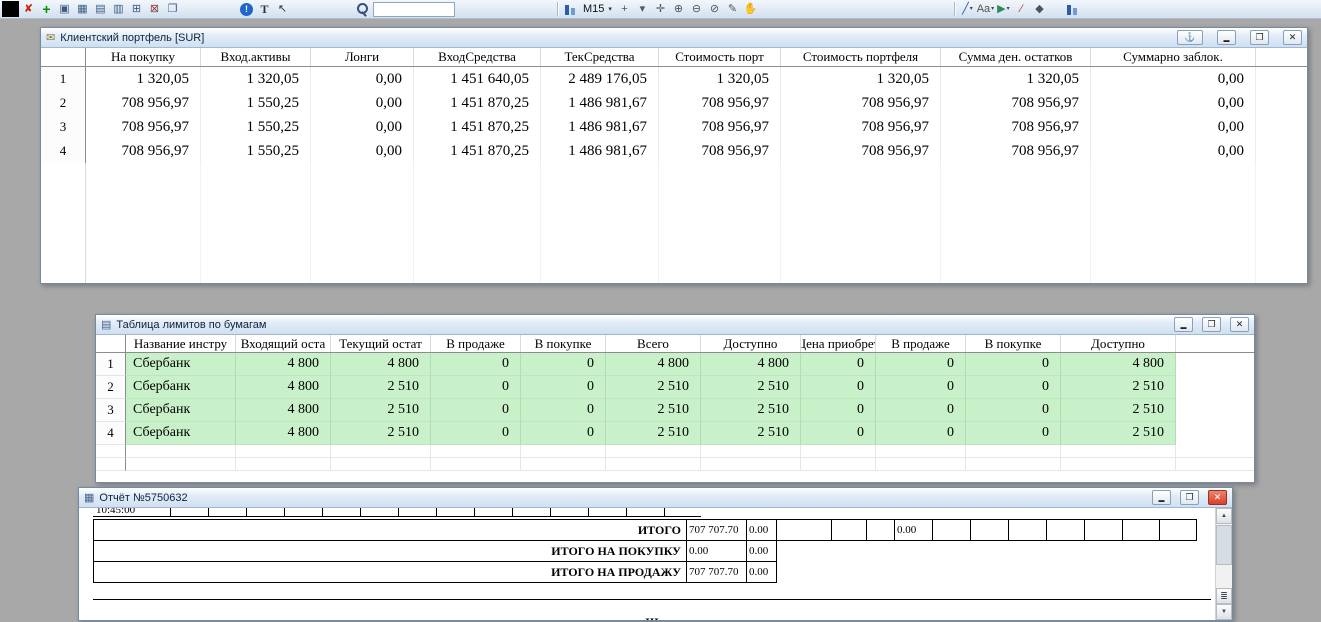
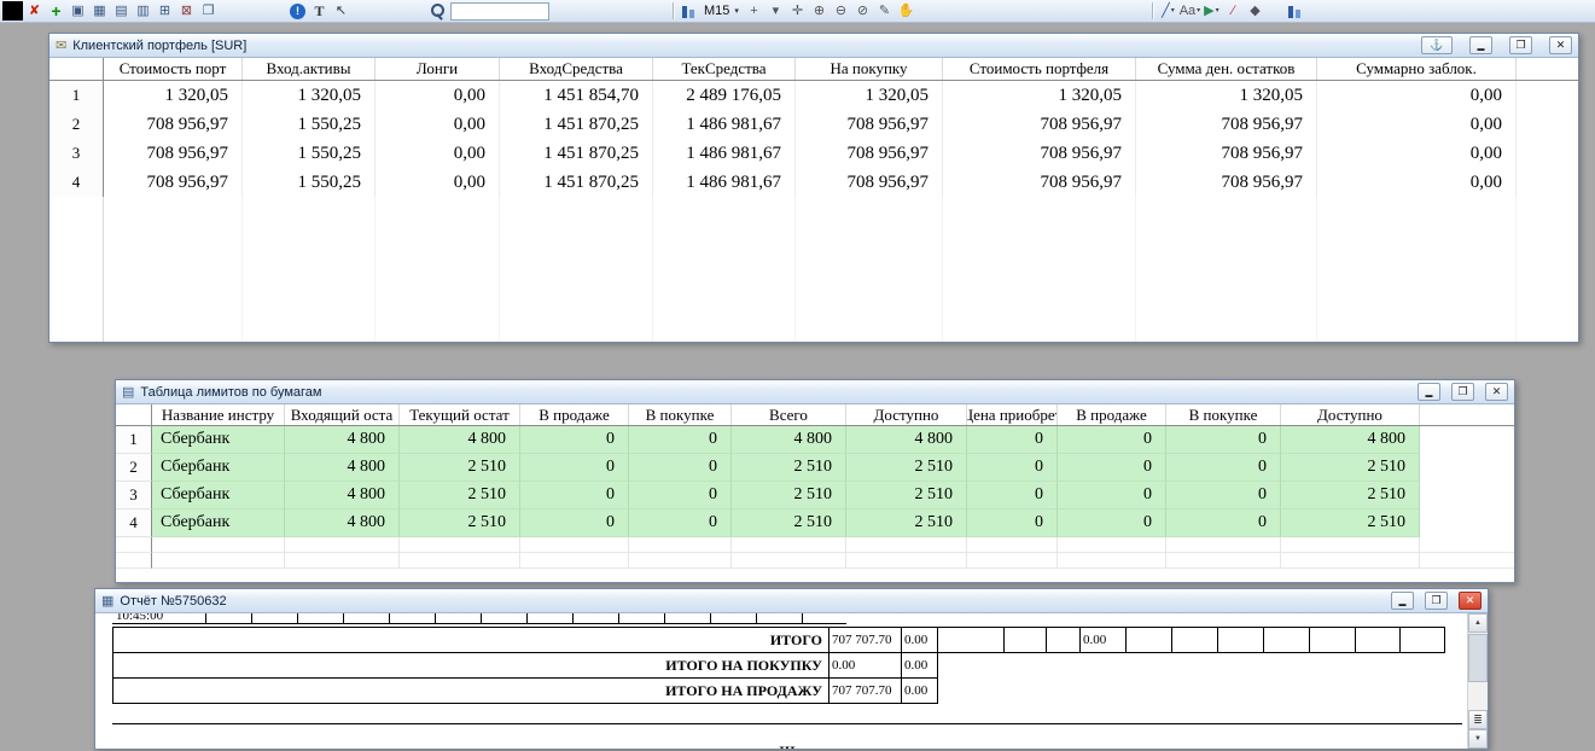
  ✘
  +
  ▣
  ▦
  ▤
  ▥
  ⊞
  ⊠
  ❐
  !
  T
  ↖
  M15
  +
  ▾
  ✛
  ⊕
  ⊖
  ⊘
  ✎
  ✋
  ╱
  Aa
  ▶
  ∕
  ◆
  ✉
  Клиентский портфель [SUR]
  ⚓
  ❐
  ✕
- На покупку
+ Стоимость порт
  Вход.активы
  Лонги
  ВходСредства
  ТекСредства
- Стоимость порт
+ На покупку
  Стоимость портфеля
  Сумма ден. остатков
  Суммарно заблок.
  1
  1 320,05
  1 320,05
  0,00
- 1 451 640,05
+ 1 451 854,70
  2 489 176,05
  1 320,05
  1 320,05
  1 320,05
  0,00
  2
  708 956,97
  1 550,25
  0,00
  1 451 870,25
  1 486 981,67
  708 956,97
  708 956,97
  708 956,97
  0,00
  3
  708 956,97
  1 550,25
  0,00
  1 451 870,25
  1 486 981,67
  708 956,97
  708 956,97
  708 956,97
  0,00
  4
  708 956,97
  1 550,25
  0,00
  1 451 870,25
  1 486 981,67
  708 956,97
  708 956,97
  708 956,97
  0,00
  ▤
  Таблица лимитов по бумагам
  ❐
  ✕
  Название инстру
  Входящий оста
  Текущий остат
  В продаже
  В покупке
  Всего
  Доступно
  Цена приобре
  В продаже
  В покупке
  Доступно
  1
  Сбербанк
  4 800
  4 800
  0
  0
  4 800
  4 800
  0
  0
  0
  4 800
  2
  Сбербанк
  4 800
  2 510
  0
  0
  2 510
  2 510
  0
  0
  0
  2 510
  3
  Сбербанк
  4 800
  2 510
  0
  0
  2 510
  2 510
  0
  0
  0
  2 510
  4
  Сбербанк
  4 800
  2 510
  0
  0
  2 510
  2 510
  0
  0
  0
  2 510
  ▦
  Отчёт №5750632
  ❐
  ✕
  10:45:00
  ИТОГО
  707 707.70
  0.00
  0.00
  ИТОГО НА ПОКУПКУ
  0.00
  0.00
  ИТОГО НА ПРОДАЖУ
  707 707.70
  0.00
  ≣
